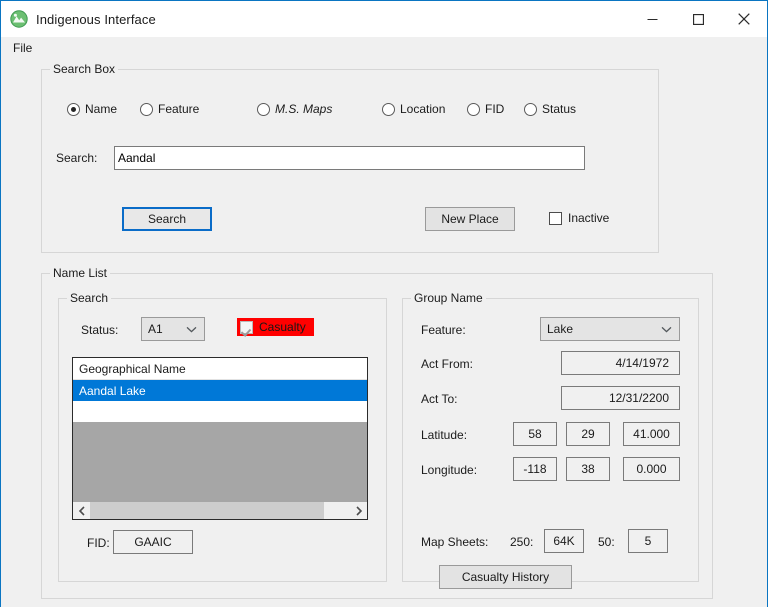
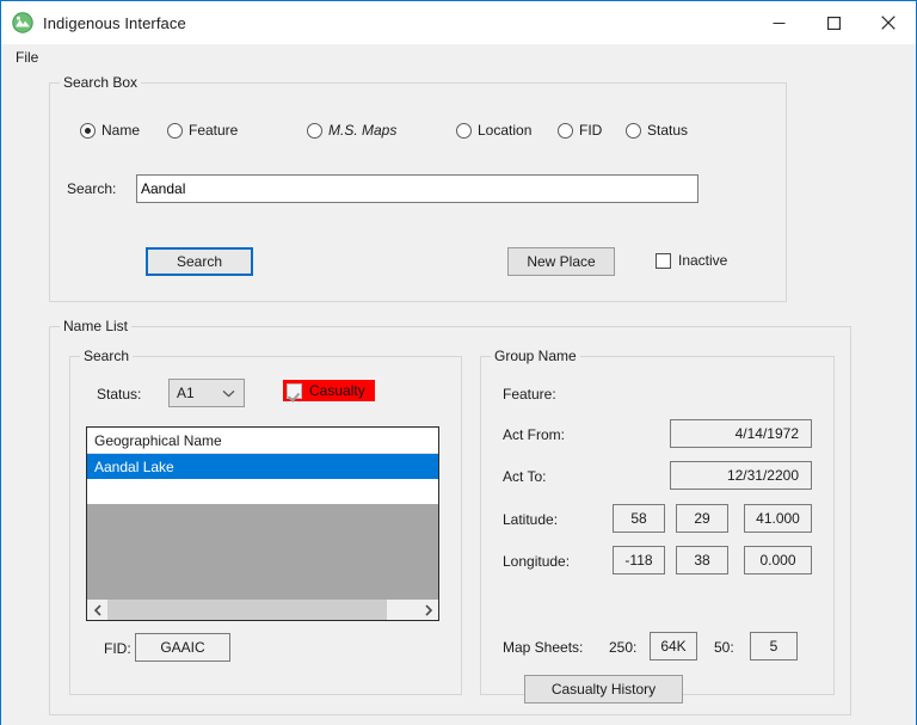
  Indigenous Interface
  File
  Search Box
  Name
  Feature
  M.S. Maps
  Location
  FID
  Status
  Search:
  Aandal
  Search
  New Place
  Inactive
  Name List
  Search
  Status:
  A1
  Casualty
  Geographical Name
  Aandal Lake
  FID:
  GAAIC
  Group Name
  Feature:
- Lake
  Act From:
  4/14/1972
  Act To:
  12/31/2200
  Latitude:
  58
  29
  41.000
  Longitude:
  -118
  38
  0.000
  Map Sheets:
  250:
  64K
  50:
  5
  Casualty History
